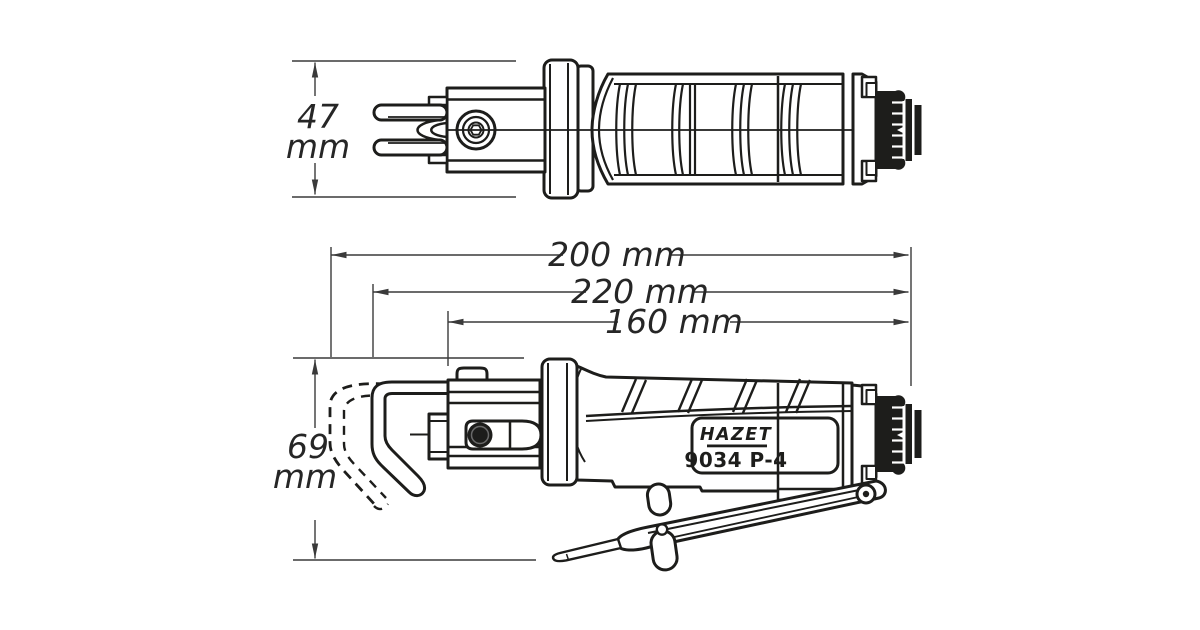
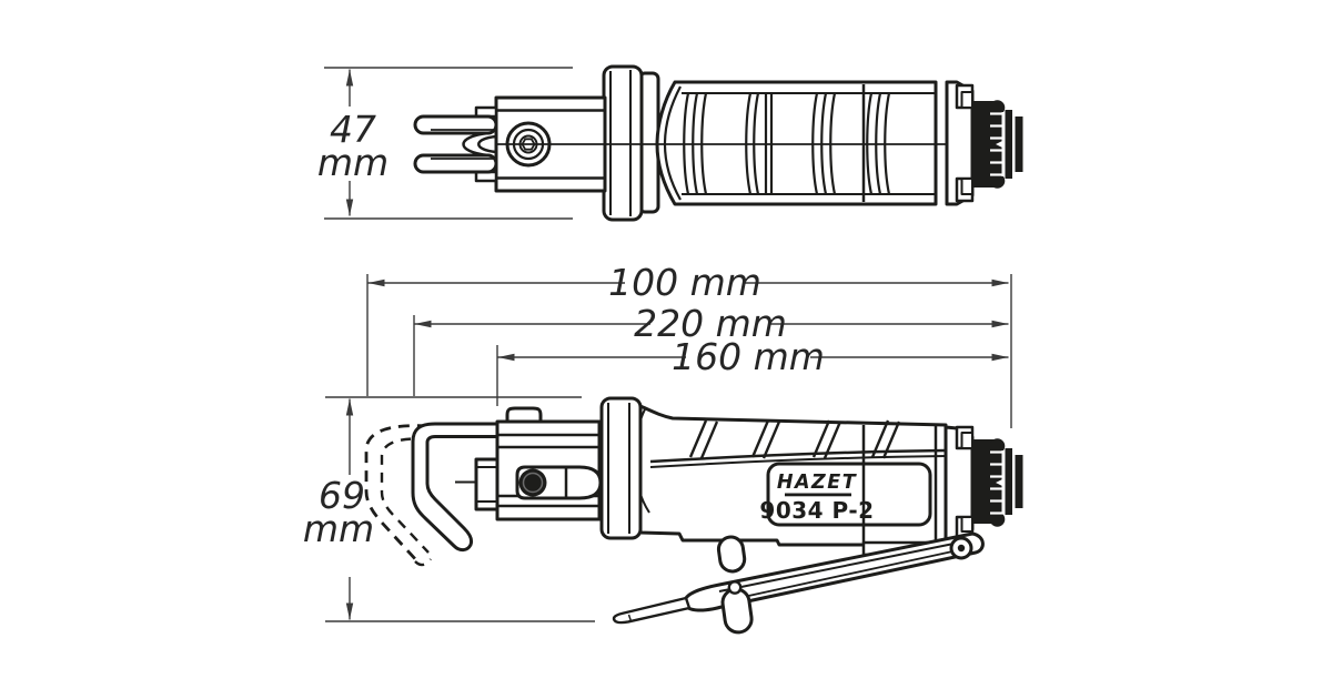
  47
  mm
- 200 mm
+ 100 mm
  220 mm
  160 mm
  69
  mm
  HAZET
- 9034 P-4
+ 9034 P-2
